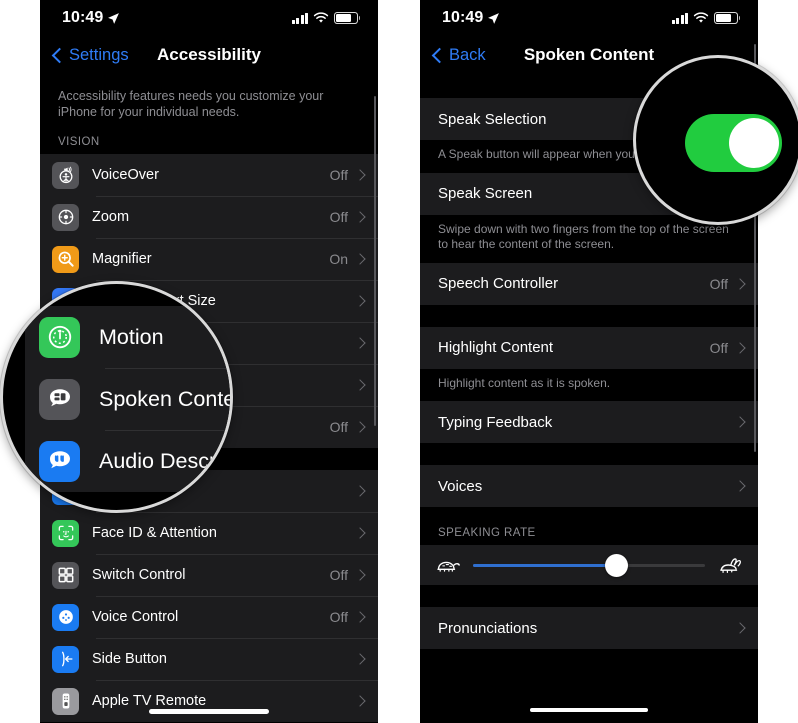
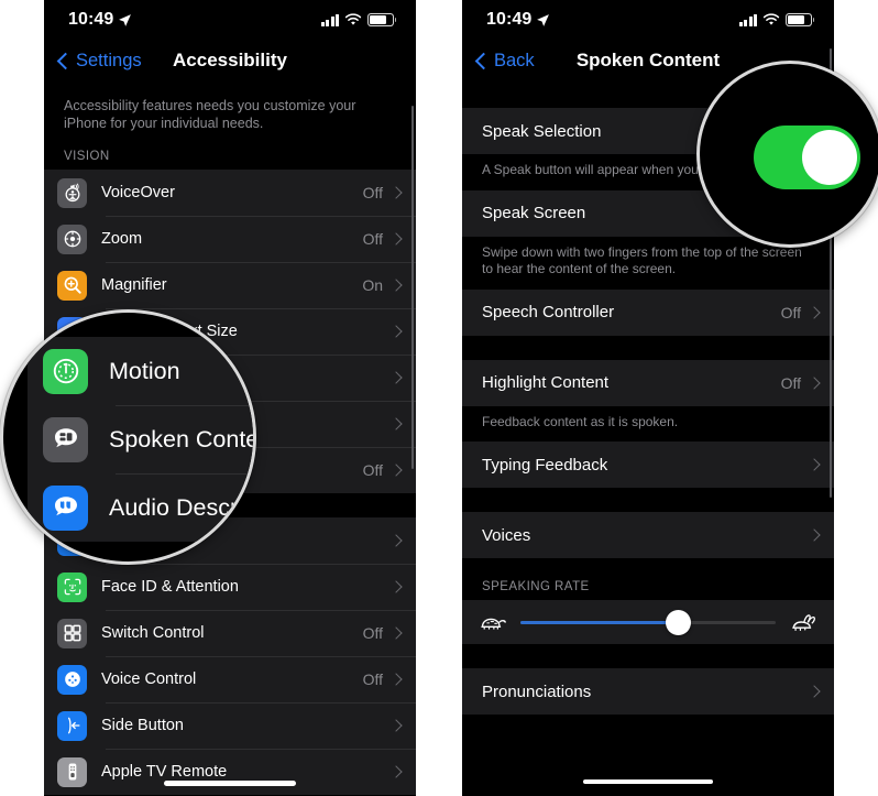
  10:49
  Settings
  Accessibility
  Accessibility features needs you customize your iPhone for your individual needs.
  VISION
  VoiceOver
  Off
  Zoom
  Off
  Magnifier
  On
  Off
  Face ID & Attention
  Switch Control
  Off
  Voice Control
  Off
  Side Button
  Apple TV Remote
  10:49
  Back
  Spoken Content
  Speak Selection
  A Speak button will appear when you
  Speak Screen
  Swipe down with two fingers from the top of the screen to hear the content of the screen.
  Speech Controller
  Off
  Highlight Content
  Off
- Highlight content as it is spoken.
+ Feedback content as it is spoken.
  Typing Feedback
  Voices
  SPEAKING RATE
  Pronunciations
  Motion
  Spoken Conte
  Audio Descrip
